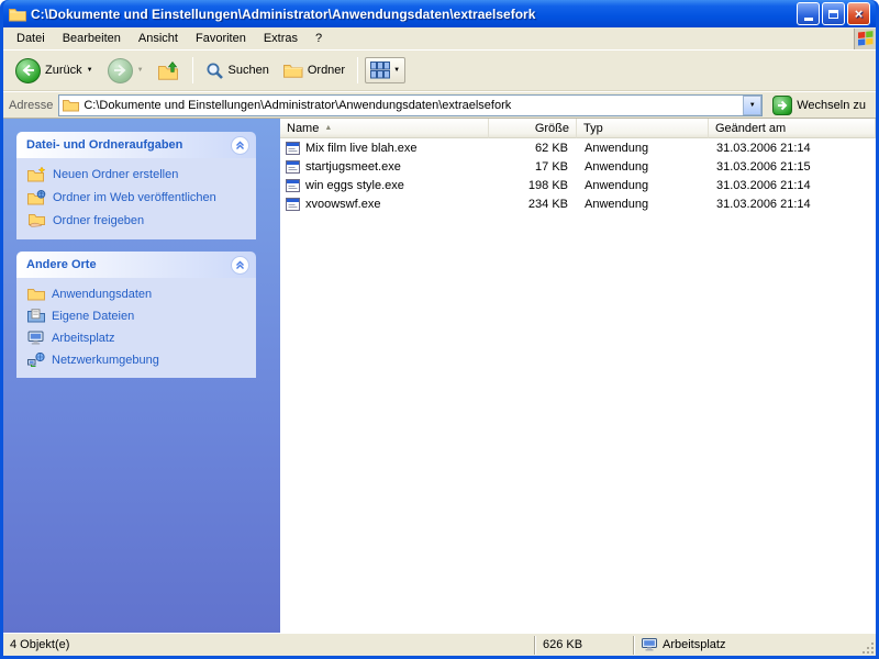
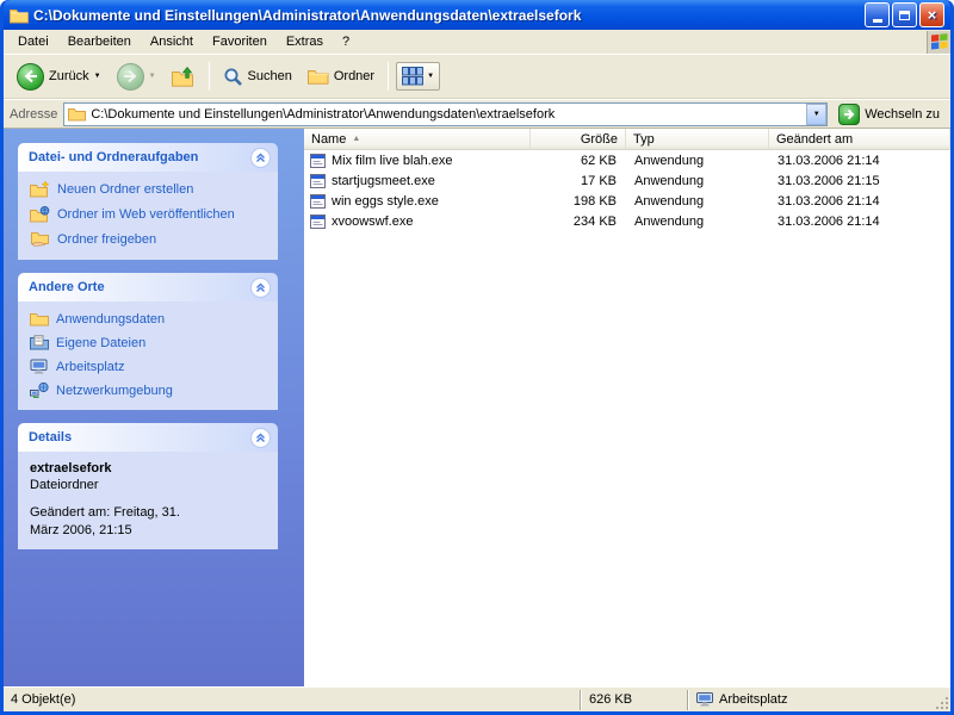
  C:\Dokumente und Einstellungen\Administrator\Anwendungsdaten\extraelsefork
  ×
  Datei
  Bearbeiten
  Ansicht
  Favoriten
  Extras
  ?
  Zurück
  Suchen
  Ordner
  Adresse
  C:\Dokumente und Einstellungen\Administrator\Anwendungsdaten\extraelsefork
  Wechseln zu
  Datei- und Ordneraufgaben
  Neuen Ordner erstellen
  Ordner im Web veröffentlichen
  Ordner freigeben
  Andere Orte
  Anwendungsdaten
  Eigene Dateien
  Arbeitsplatz
  Netzwerkumgebung
+ Details
+ extraelsefork
+ Dateiordner
+ Geändert am: Freitag, 31. März 2006, 21:15
  Name
  Größe
  Typ
  Geändert am
  Mix film live blah.exe
  62 KB
  Anwendung
  31.03.2006 21:14
  startjugsmeet.exe
  17 KB
  Anwendung
  31.03.2006 21:15
  win eggs style.exe
  198 KB
  Anwendung
  31.03.2006 21:14
  xvoowswf.exe
  234 KB
  Anwendung
  31.03.2006 21:14
  4 Objekt(e)
  626 KB
  Arbeitsplatz
